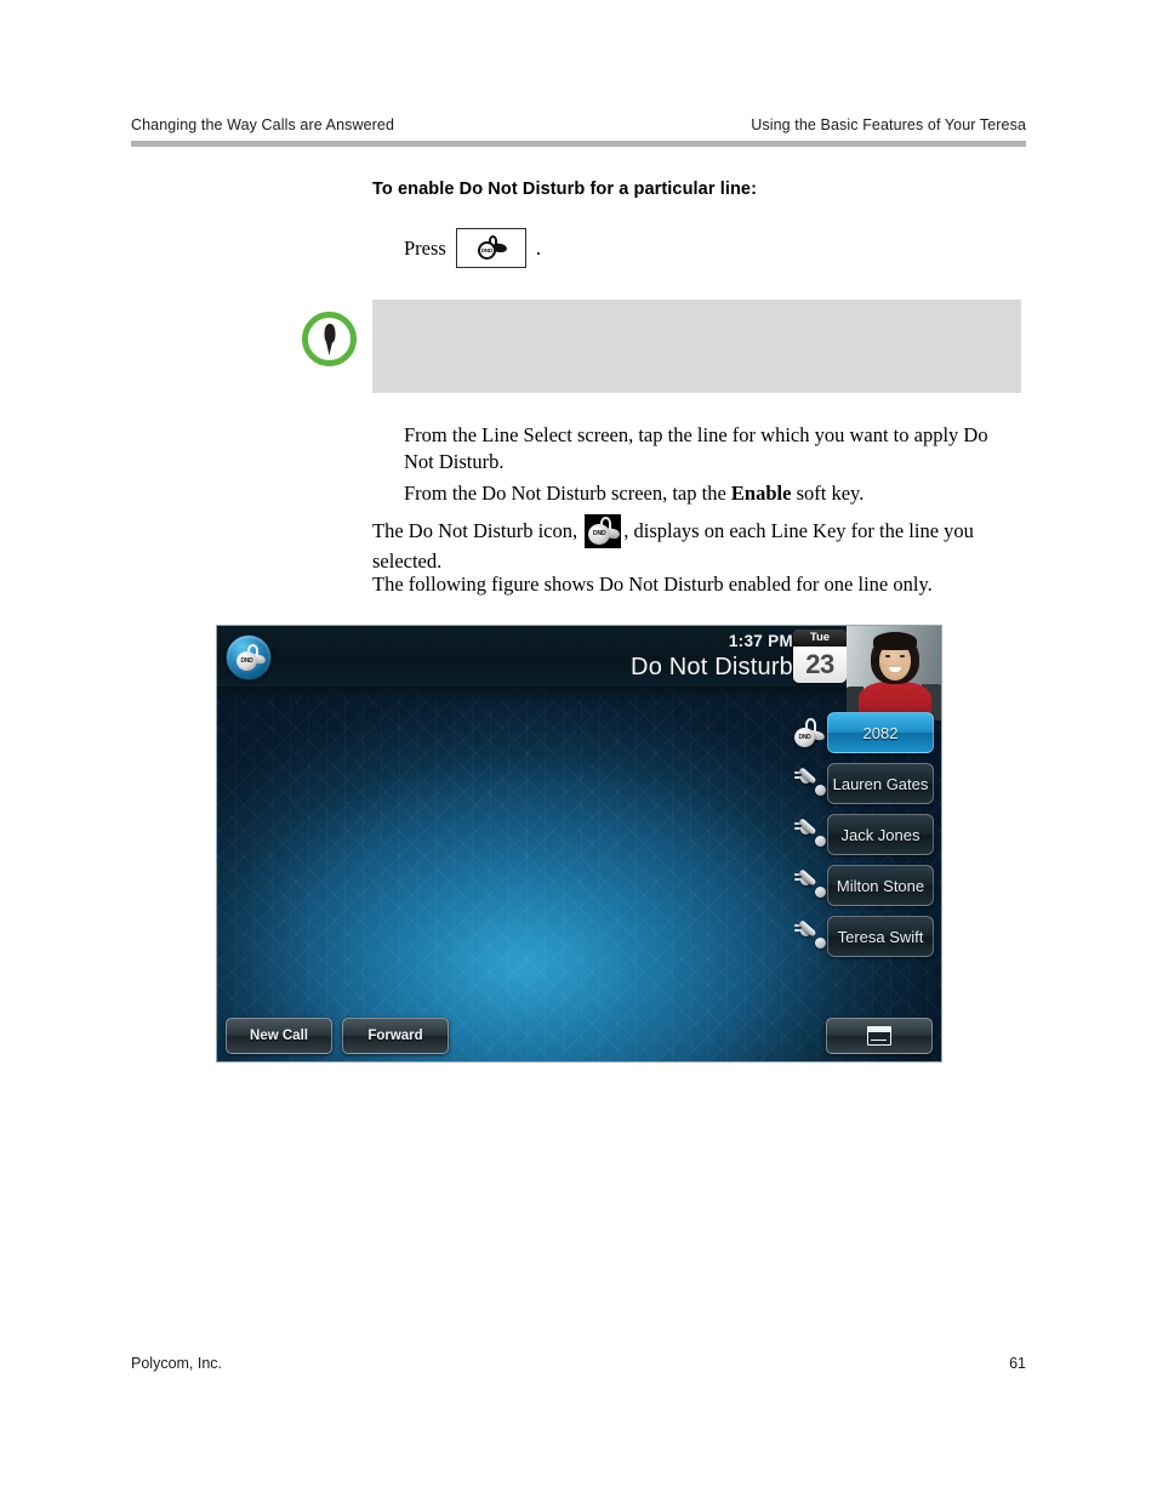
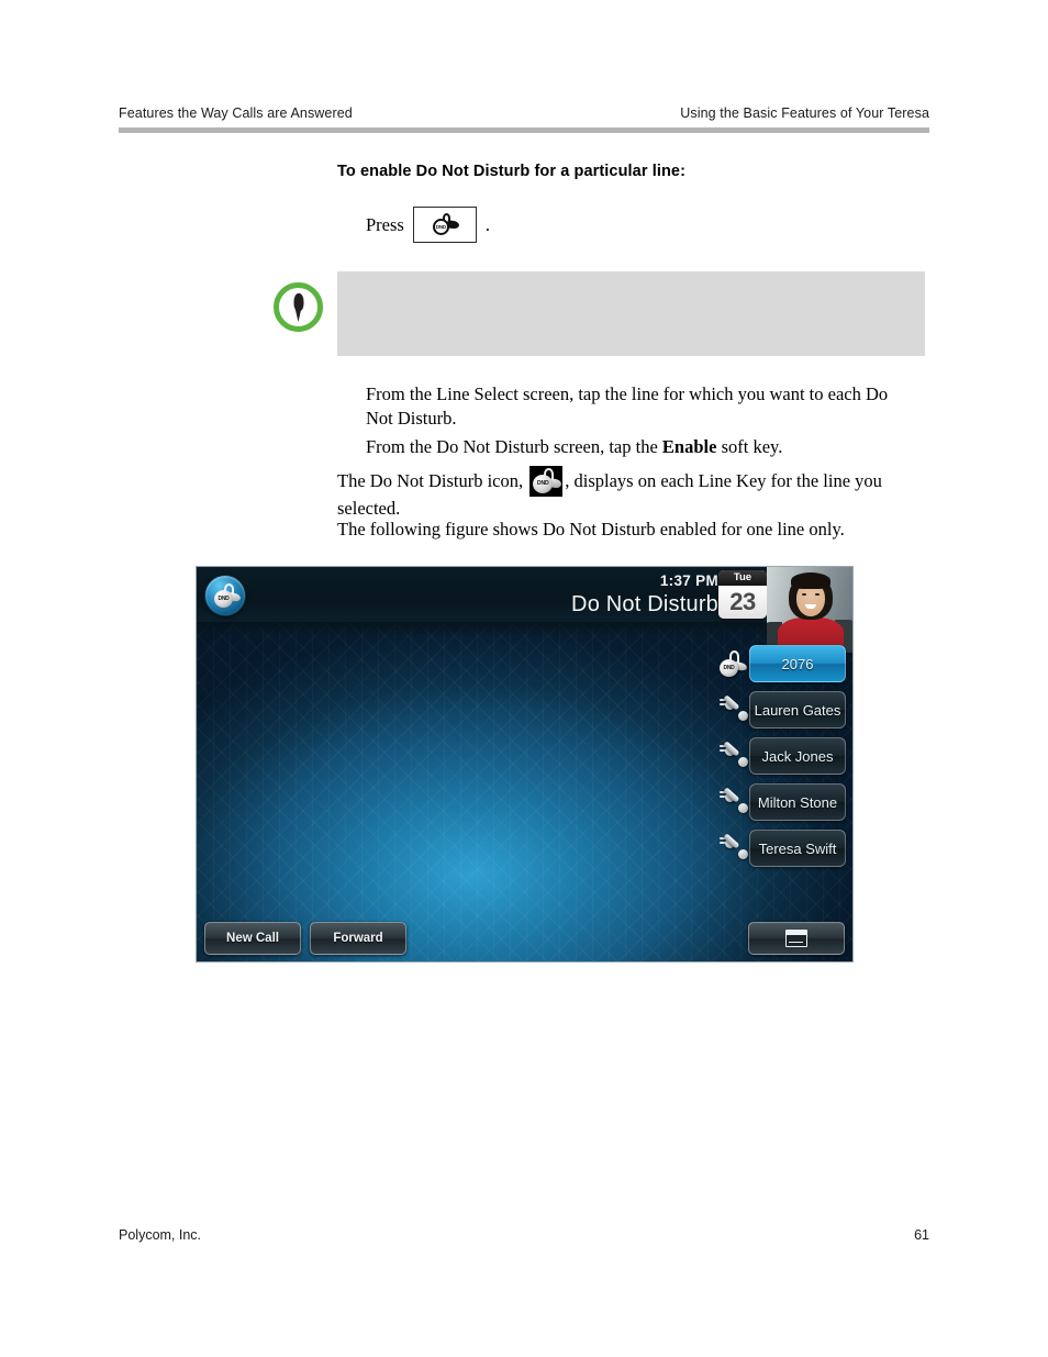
- Changing the Way Calls are Answered
+ Features the Way Calls are Answered
  Using the Basic Features of Your Teresa
  To enable Do Not Disturb for a particular line:
  Press
  .
- From the Line Select screen, tap the line for which you want to apply Do Not Disturb.
+ From the Line Select screen, tap the line for which you want to each Do Not Disturb.
  From the Do Not Disturb screen, tap the Enable soft key.
  The Do Not Disturb icon, , displays on each Line Key for the line you selected.
  The following figure shows Do Not Disturb enabled for one line only.
  1:37 PM
  Do Not Disturb
  Tue
  23
- 2082
+ 2076
  Lauren Gates
  Jack Jones
  Milton Stone
  Teresa Swift
  New Call
  Forward
  Polycom, Inc.
  61
